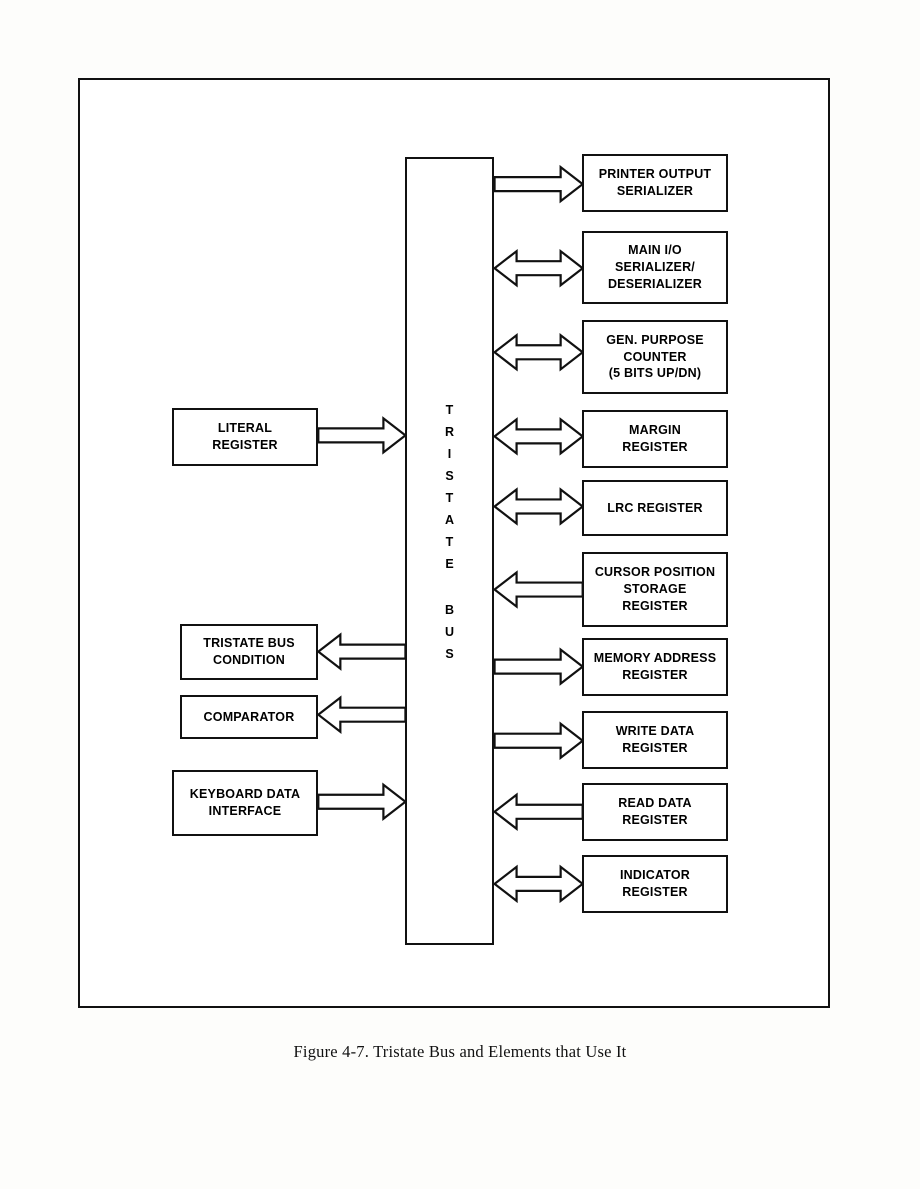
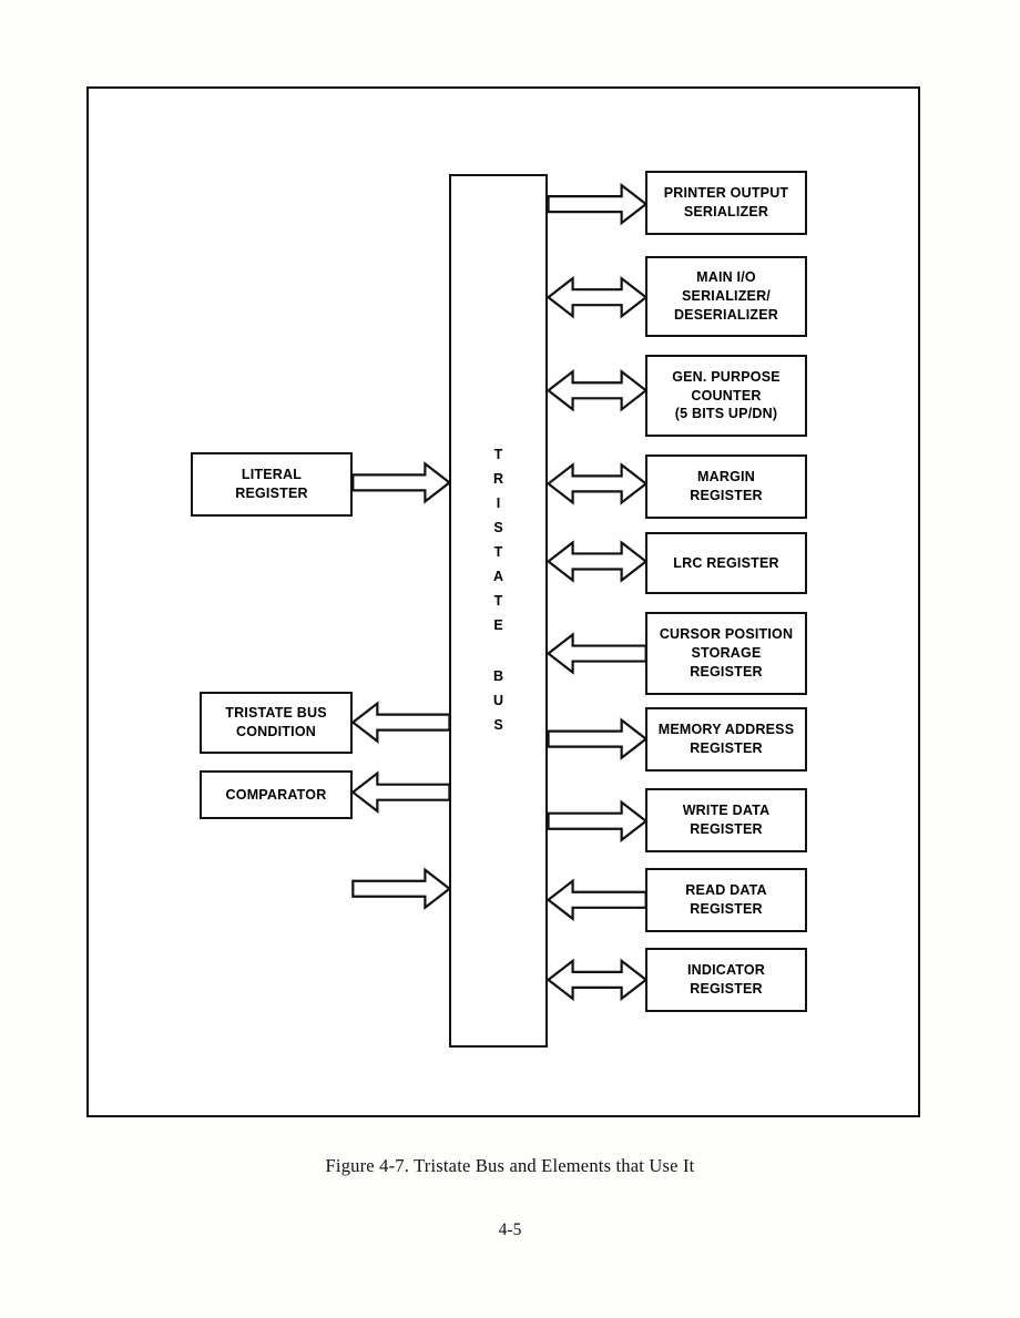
  T
  R
  I
  S
  T
  A
  T
  E
  B
  U
  S
  PRINTER OUTPUT
  SERIALIZER
  MAIN I/O
  SERIALIZER/
  DESERIALIZER
  GEN. PURPOSE
  COUNTER
  (5 BITS UP/DN)
  MARGIN
  REGISTER
  LRC REGISTER
  CURSOR POSITION
  STORAGE
  REGISTER
  MEMORY ADDRESS
  REGISTER
  WRITE DATA
  REGISTER
  READ DATA
  REGISTER
  INDICATOR
  REGISTER
  LITERAL
  REGISTER
  TRISTATE BUS
  CONDITION
  COMPARATOR
- KEYBOARD DATA
- INTERFACE
  Figure 4-7. Tristate Bus and Elements that Use It
+ 4-5
